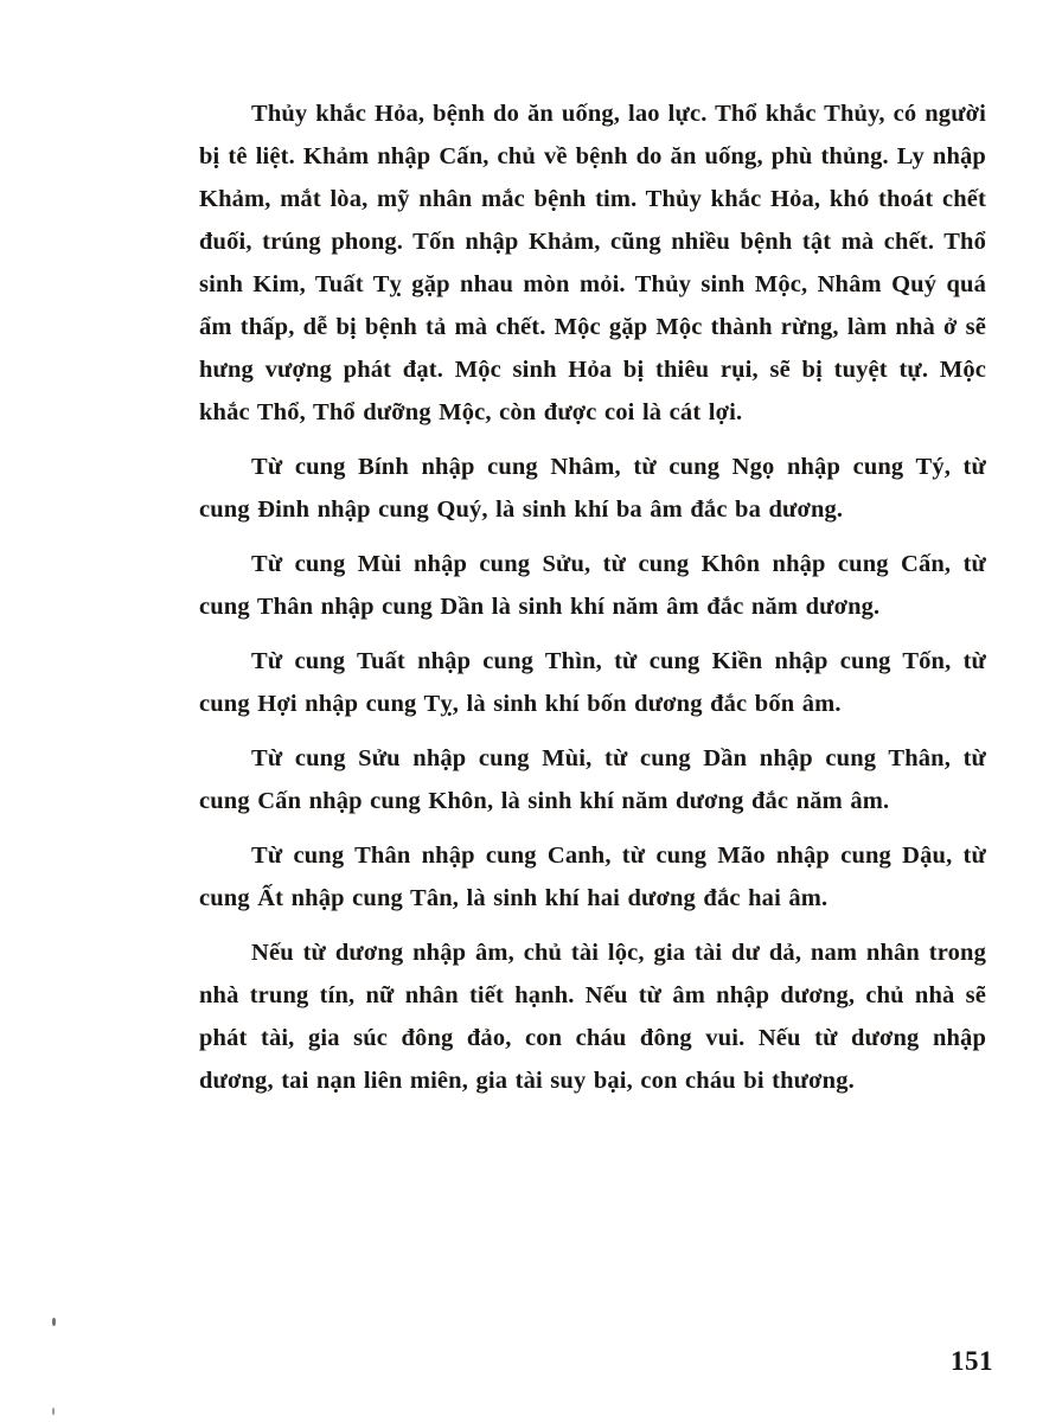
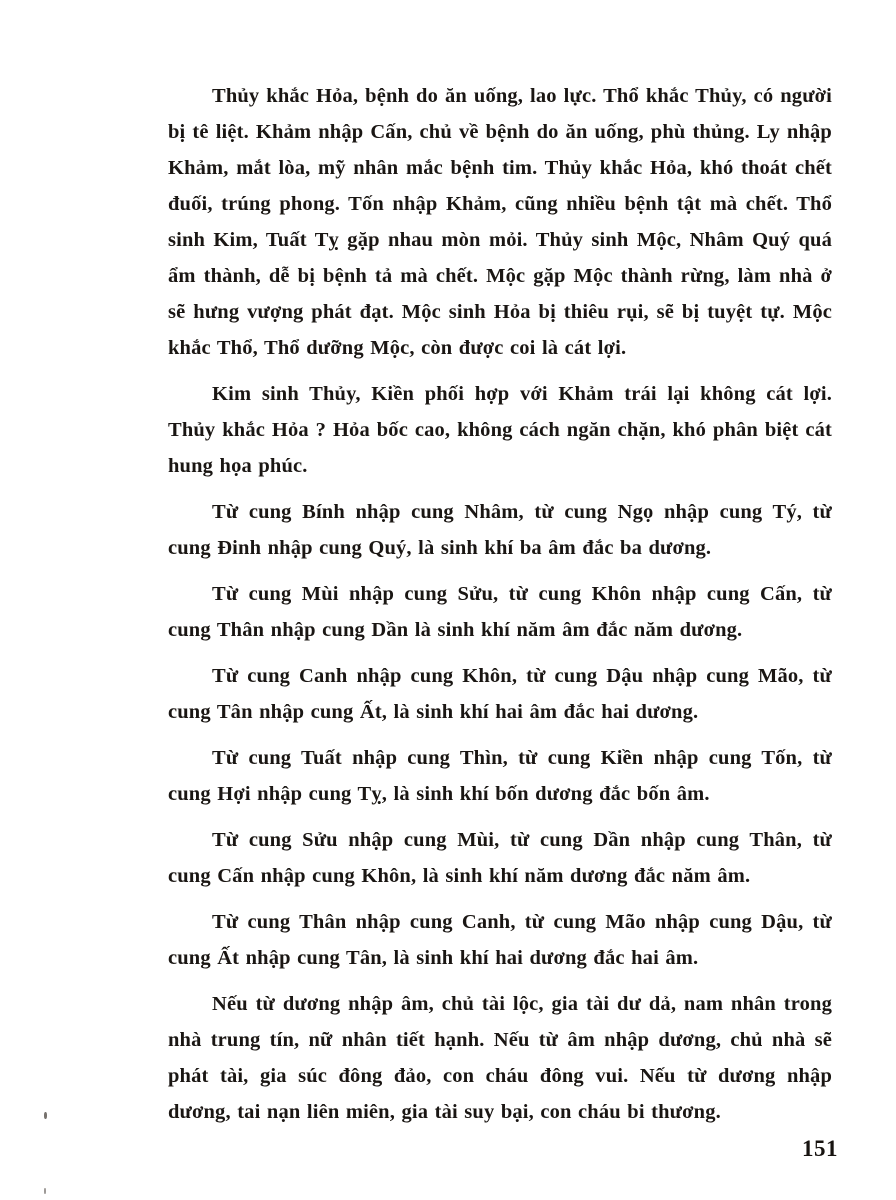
- Thủy khắc Hỏa, bệnh do ăn uống, lao lực. Thổ khắc Thủy, có người bị tê liệt. Khảm nhập Cấn, chủ về bệnh do ăn uống, phù thủng. Ly nhập Khảm, mắt lòa, mỹ nhân mắc bệnh tim. Thủy khắc Hỏa, khó thoát chết đuối, trúng phong. Tốn nhập Khảm, cũng nhiều bệnh tật mà chết. Thổ sinh Kim, Tuất Tỵ gặp nhau mòn mỏi. Thủy sinh Mộc, Nhâm Quý quá ẩm thấp, dễ bị bệnh tả mà chết. Mộc gặp Mộc thành rừng, làm nhà ở sẽ hưng vượng phát đạt. Mộc sinh Hỏa bị thiêu rụi, sẽ bị tuyệt tự. Mộc khắc Thổ, Thổ dưỡng Mộc, còn được coi là cát lợi.
+ Thủy khắc Hỏa, bệnh do ăn uống, lao lực. Thổ khắc Thủy, có người bị tê liệt. Khảm nhập Cấn, chủ về bệnh do ăn uống, phù thủng. Ly nhập Khảm, mắt lòa, mỹ nhân mắc bệnh tim. Thủy khắc Hỏa, khó thoát chết đuối, trúng phong. Tốn nhập Khảm, cũng nhiều bệnh tật mà chết. Thổ sinh Kim, Tuất Tỵ gặp nhau mòn mỏi. Thủy sinh Mộc, Nhâm Quý quá ẩm thành, dễ bị bệnh tả mà chết. Mộc gặp Mộc thành rừng, làm nhà ở sẽ hưng vượng phát đạt. Mộc sinh Hỏa bị thiêu rụi, sẽ bị tuyệt tự. Mộc khắc Thổ, Thổ dưỡng Mộc, còn được coi là cát lợi.
+ Kim sinh Thủy, Kiền phối hợp với Khảm trái lại không cát lợi. Thủy khắc Hỏa ? Hỏa bốc cao, không cách ngăn chặn, khó phân biệt cát hung họa phúc.
  Từ cung Bính nhập cung Nhâm, từ cung Ngọ nhập cung Tý, từ cung Đinh nhập cung Quý, là sinh khí ba âm đắc ba dương.
  Từ cung Mùi nhập cung Sửu, từ cung Khôn nhập cung Cấn, từ cung Thân nhập cung Dần là sinh khí năm âm đắc năm dương.
+ Từ cung Canh nhập cung Khôn, từ cung Dậu nhập cung Mão, từ cung Tân nhập cung Ất, là sinh khí hai âm đắc hai dương.
  Từ cung Tuất nhập cung Thìn, từ cung Kiền nhập cung Tốn, từ cung Hợi nhập cung Tỵ, là sinh khí bốn dương đắc bốn âm.
  Từ cung Sửu nhập cung Mùi, từ cung Dần nhập cung Thân, từ cung Cấn nhập cung Khôn, là sinh khí năm dương đắc năm âm.
  Từ cung Thân nhập cung Canh, từ cung Mão nhập cung Dậu, từ cung Ất nhập cung Tân, là sinh khí hai dương đắc hai âm.
  Nếu từ dương nhập âm, chủ tài lộc, gia tài dư dả, nam nhân trong nhà trung tín, nữ nhân tiết hạnh. Nếu từ âm nhập dương, chủ nhà sẽ phát tài, gia súc đông đảo, con cháu đông vui. Nếu từ dương nhập dương, tai nạn liên miên, gia tài suy bại, con cháu bi thương.
  151
